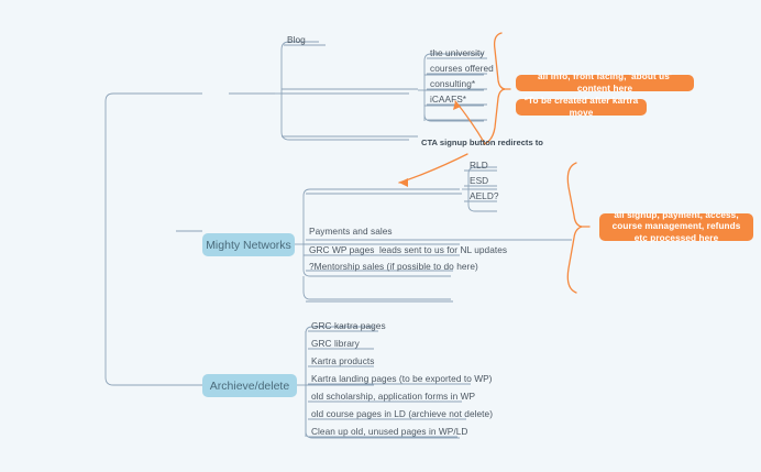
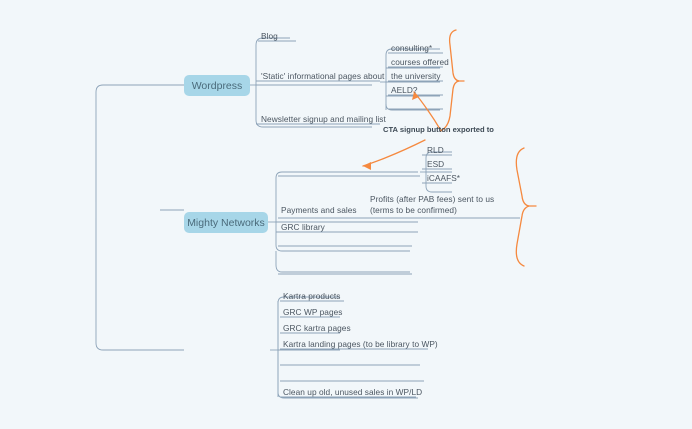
+ Wordpress
  Mighty Networks
- Archieve/delete
  Blog
+ 'Static' informational pages about
+ Newsletter signup and mailing list
- the university
+ consulting*
  courses offered
- consulting*
+ the university
- iCAAFS*
+ AELD?
- CTA signup button redirects to
+ CTA signup button exported to
  RLD
  ESD
- AELD?
+ iCAAFS*
  Payments and sales
+ Profits (after PAB fees) sent to us (terms to be confirmed)
- GRC WP pages
+ GRC library
- leads sent to us for NL updates
- ?Mentorship sales (if possible to do here)
- GRC kartra pages
+ Kartra products
- GRC library
+ GRC WP pages
- Kartra products
+ GRC kartra pages
- Kartra landing pages (to be exported to WP)
+ Kartra landing pages (to be library to WP)
- old scholarship, application forms in WP
- old course pages in LD (archieve not delete)
- Clean up old, unused pages in WP/LD
+ Clean up old, unused sales in WP/LD
- all info, front facing, 'about us' content here
- *To be created after kartra move
- all signup, payment, access, course management, refunds etc processed here
